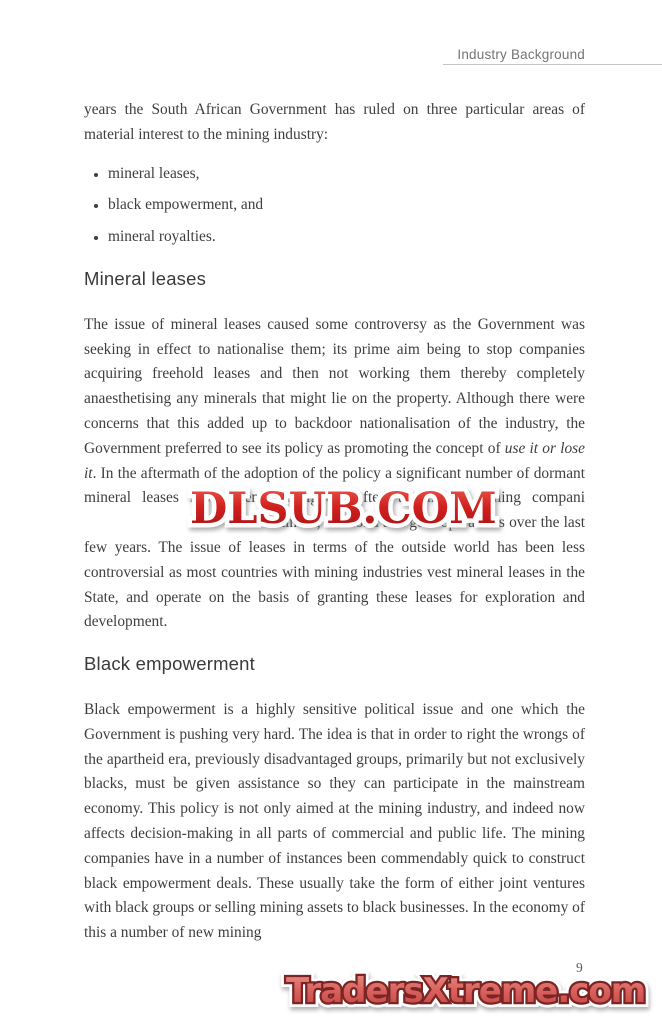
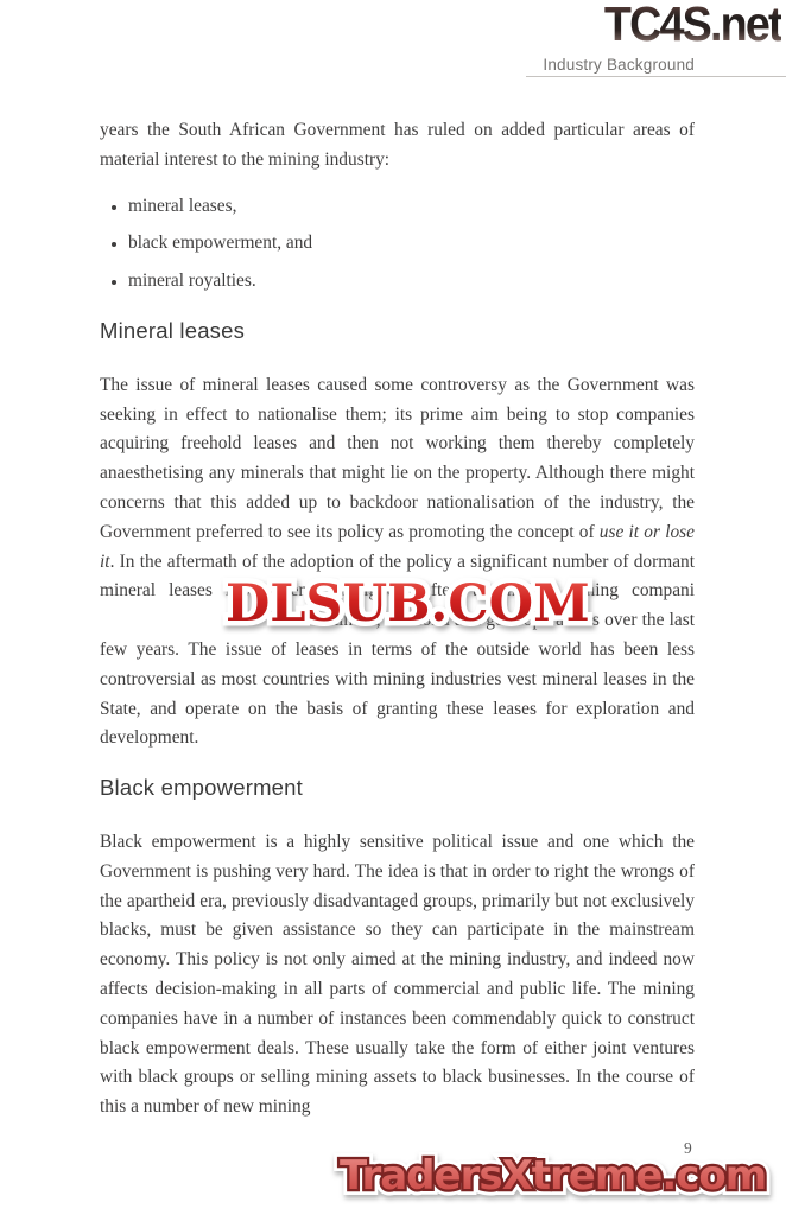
+ TC4S.net
  Industry Background
- years the South African Government has ruled on three particular areas of material interest to the mining industry:
+ years the South African Government has ruled on added particular areas of material interest to the mining industry:
  mineral leases,
  black empowerment, and
  mineral royalties.
  Mineral leases
- The issue of mineral leases caused some controversy as the Government was seeking in effect to nationalise them; its prime aim being to stop companies acquiring freehold leases and then not working them thereby completely anaesthetising any minerals that might lie on the property. Although there were concerns that this added up to backdoor nationalisation of the industry, the Government preferred to see its policy as promoting the concept of use it or lose it. In the aftermath of the adoption of the policy a significant number of dormant mineral leasesning companis over the last few years. The issue of leases in terms of the outside world has been less controversial as most countries with mining industries vest mineral leases in the State, and operate on the basis of granting these leases for exploration and development.
+ The issue of mineral leases caused some controversy as the Government was seeking in effect to nationalise them; its prime aim being to stop companies acquiring freehold leases and then not working them thereby completely anaesthetising any minerals that might lie on the property. Although there might concerns that this added up to backdoor nationalisation of the industry, the Government preferred to see its policy as promoting the concept of use it or lose it. In the aftermath of the adoption of the policy a significant number of dormant mineral leasesning companis over the last few years. The issue of leases in terms of the outside world has been less controversial as most countries with mining industries vest mineral leases in the State, and operate on the basis of granting these leases for exploration and development.
  Black empowerment
- Black empowerment is a highly sensitive political issue and one which the Government is pushing very hard. The idea is that in order to right the wrongs of the apartheid era, previously disadvantaged groups, primarily but not exclusively blacks, must be given assistance so they can participate in the mainstream economy. This policy is not only aimed at the mining industry, and indeed now affects decision-making in all parts of commercial and public life. The mining companies have in a number of instances been commendably quick to construct black empowerment deals. These usually take the form of either joint ventures with black groups or selling mining assets to black businesses. In the economy of this a number of new mining
+ Black empowerment is a highly sensitive political issue and one which the Government is pushing very hard. The idea is that in order to right the wrongs of the apartheid era, previously disadvantaged groups, primarily but not exclusively blacks, must be given assistance so they can participate in the mainstream economy. This policy is not only aimed at the mining industry, and indeed now affects decision-making in all parts of commercial and public life. The mining companies have in a number of instances been commendably quick to construct black empowerment deals. These usually take the form of either joint ventures with black groups or selling mining assets to black businesses. In the course of this a number of new mining
  9
  DLSUB.COM
  TradersXtreme.com
